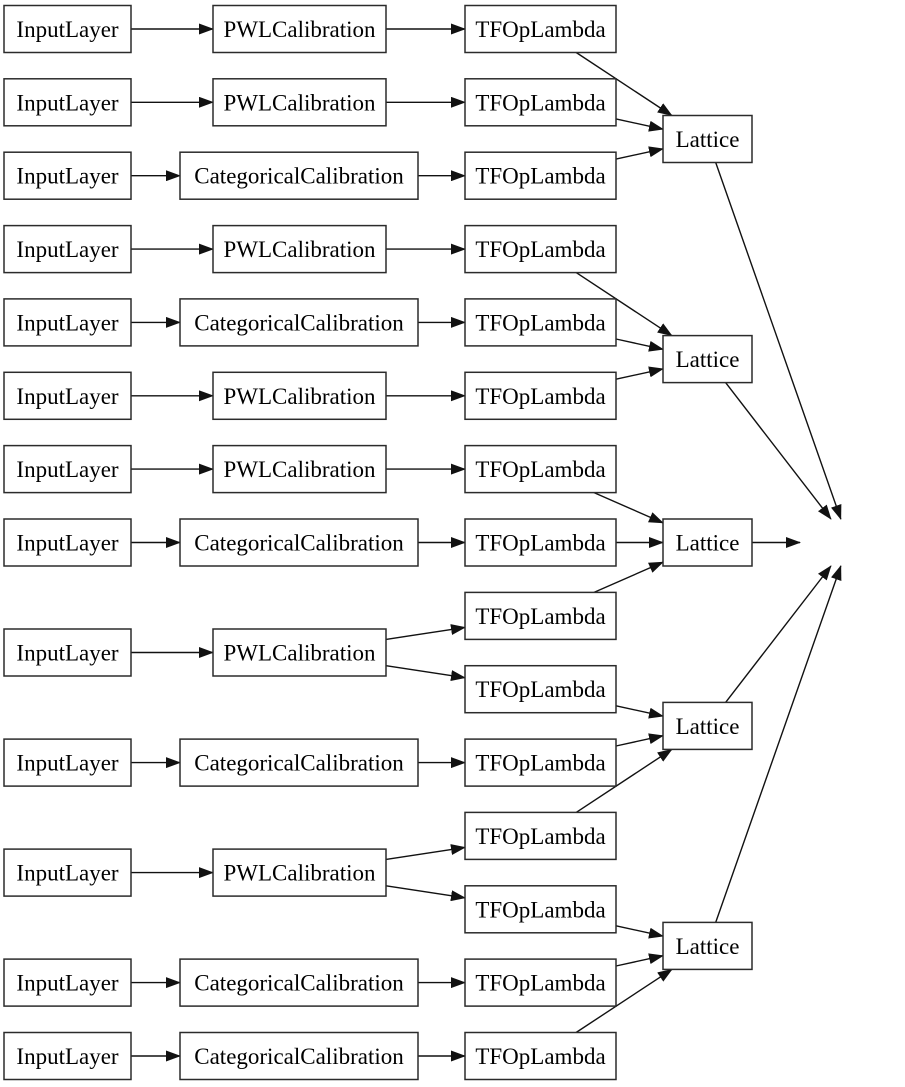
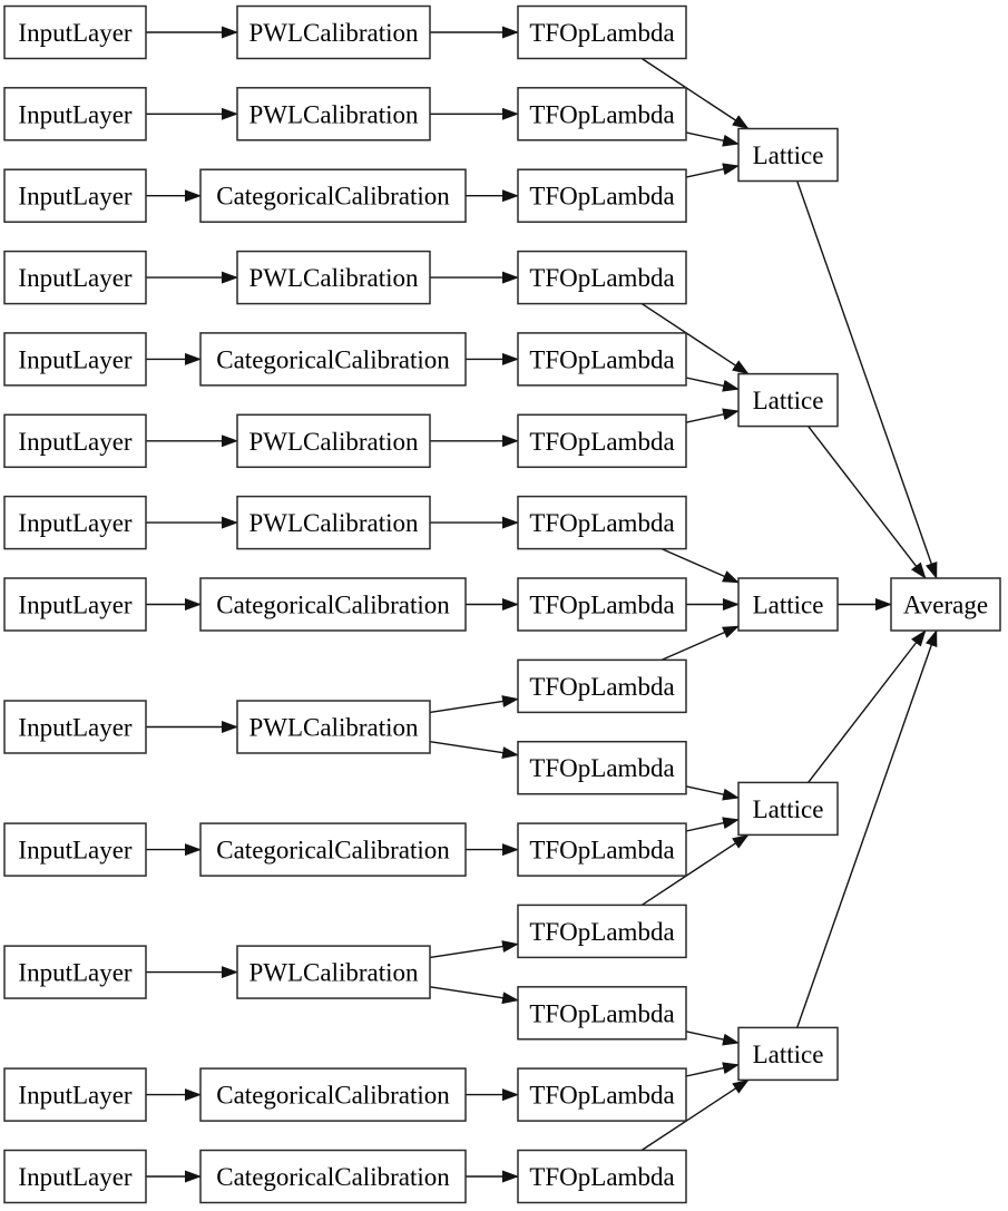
  InputLayer
  InputLayer
  InputLayer
  InputLayer
  InputLayer
  InputLayer
  InputLayer
  InputLayer
  InputLayer
  InputLayer
  InputLayer
  InputLayer
  InputLayer
  PWLCalibration
  PWLCalibration
  CategoricalCalibration
  PWLCalibration
  CategoricalCalibration
  PWLCalibration
  PWLCalibration
  CategoricalCalibration
  PWLCalibration
  CategoricalCalibration
  PWLCalibration
  CategoricalCalibration
  CategoricalCalibration
  TFOpLambda
  TFOpLambda
  TFOpLambda
  TFOpLambda
  TFOpLambda
  TFOpLambda
  TFOpLambda
  TFOpLambda
  TFOpLambda
  TFOpLambda
  TFOpLambda
  TFOpLambda
  TFOpLambda
  TFOpLambda
  TFOpLambda
  Lattice
  Lattice
  Lattice
  Lattice
  Lattice
+ Average
